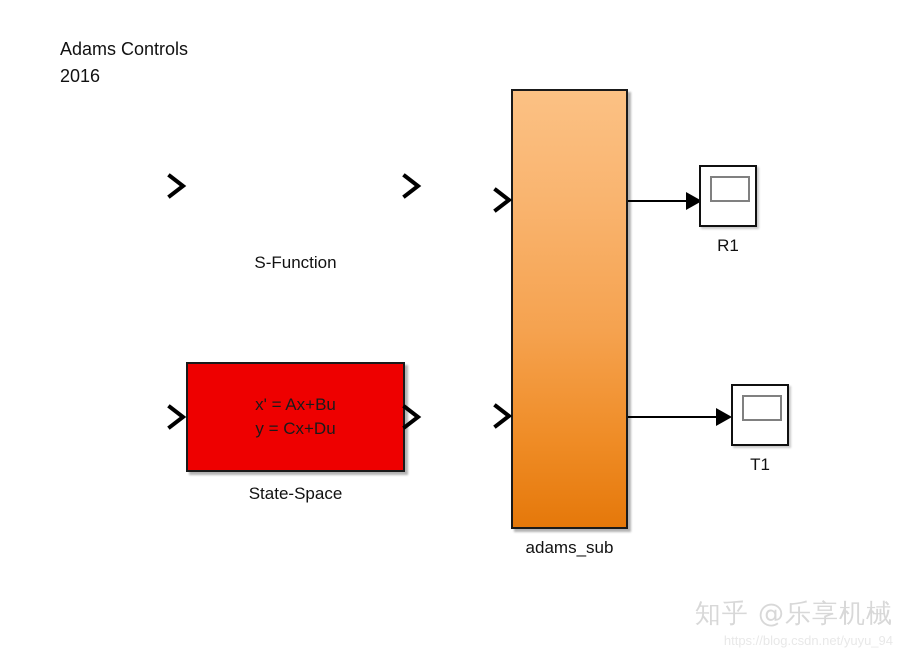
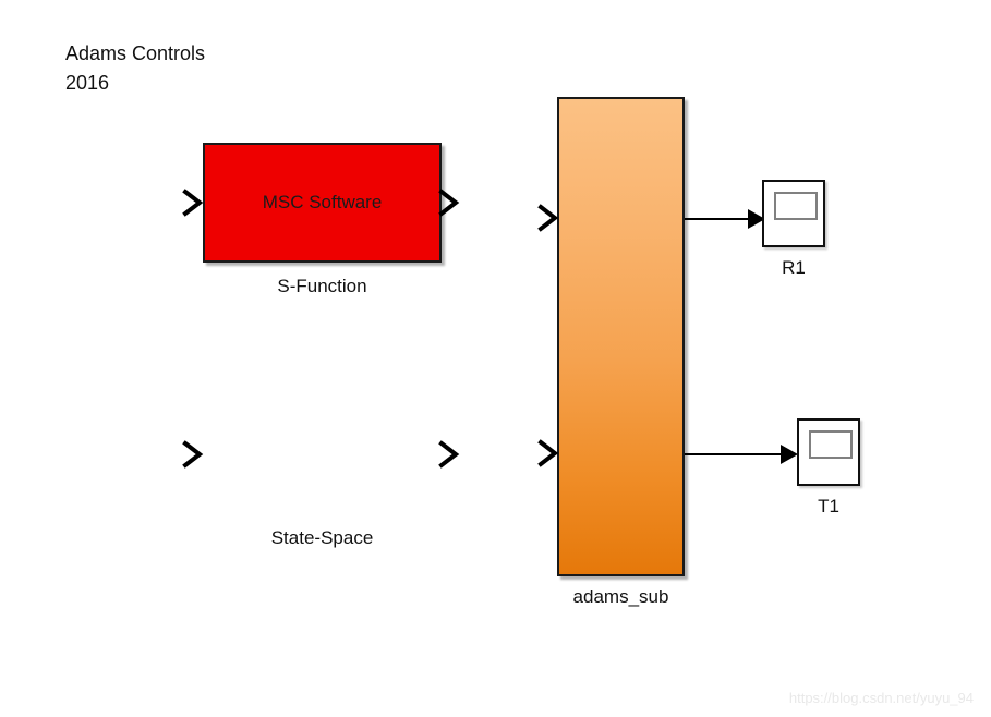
  Adams Controls
  2016
+ MSC Software
  S-Function
- x' = Ax+Bu
- y = Cx+Du
  State-Space
  adams_sub
  R1
  T1
- 知乎 @乐享机械
